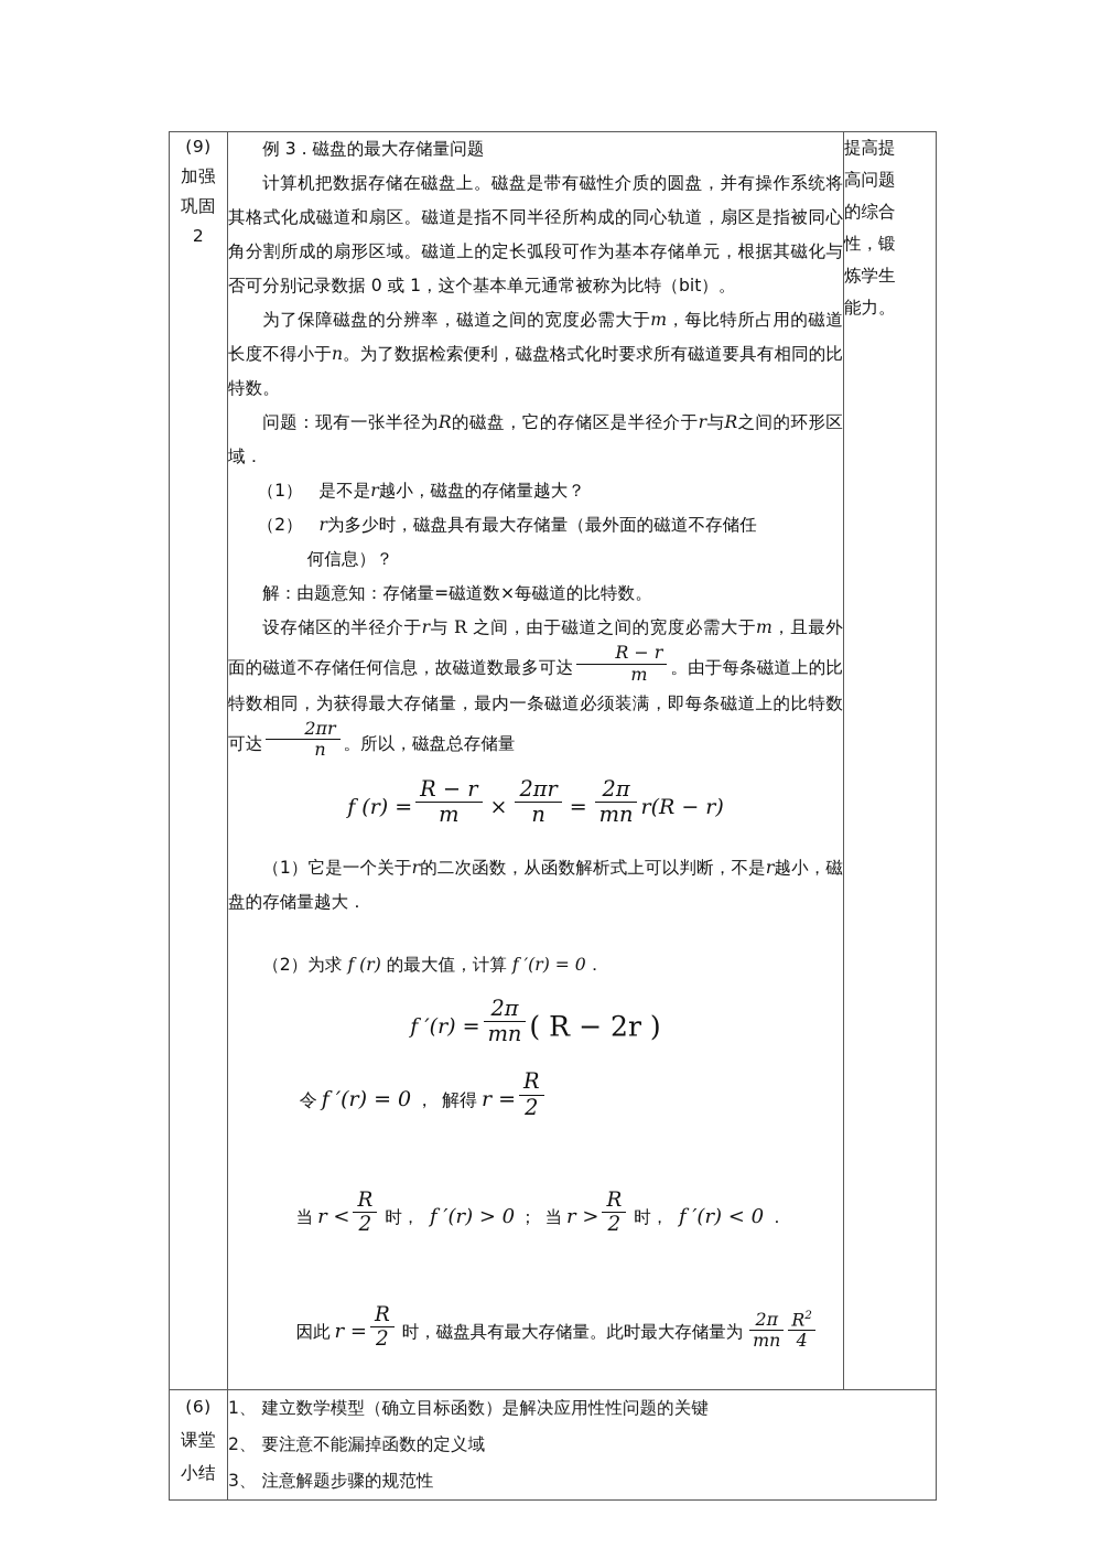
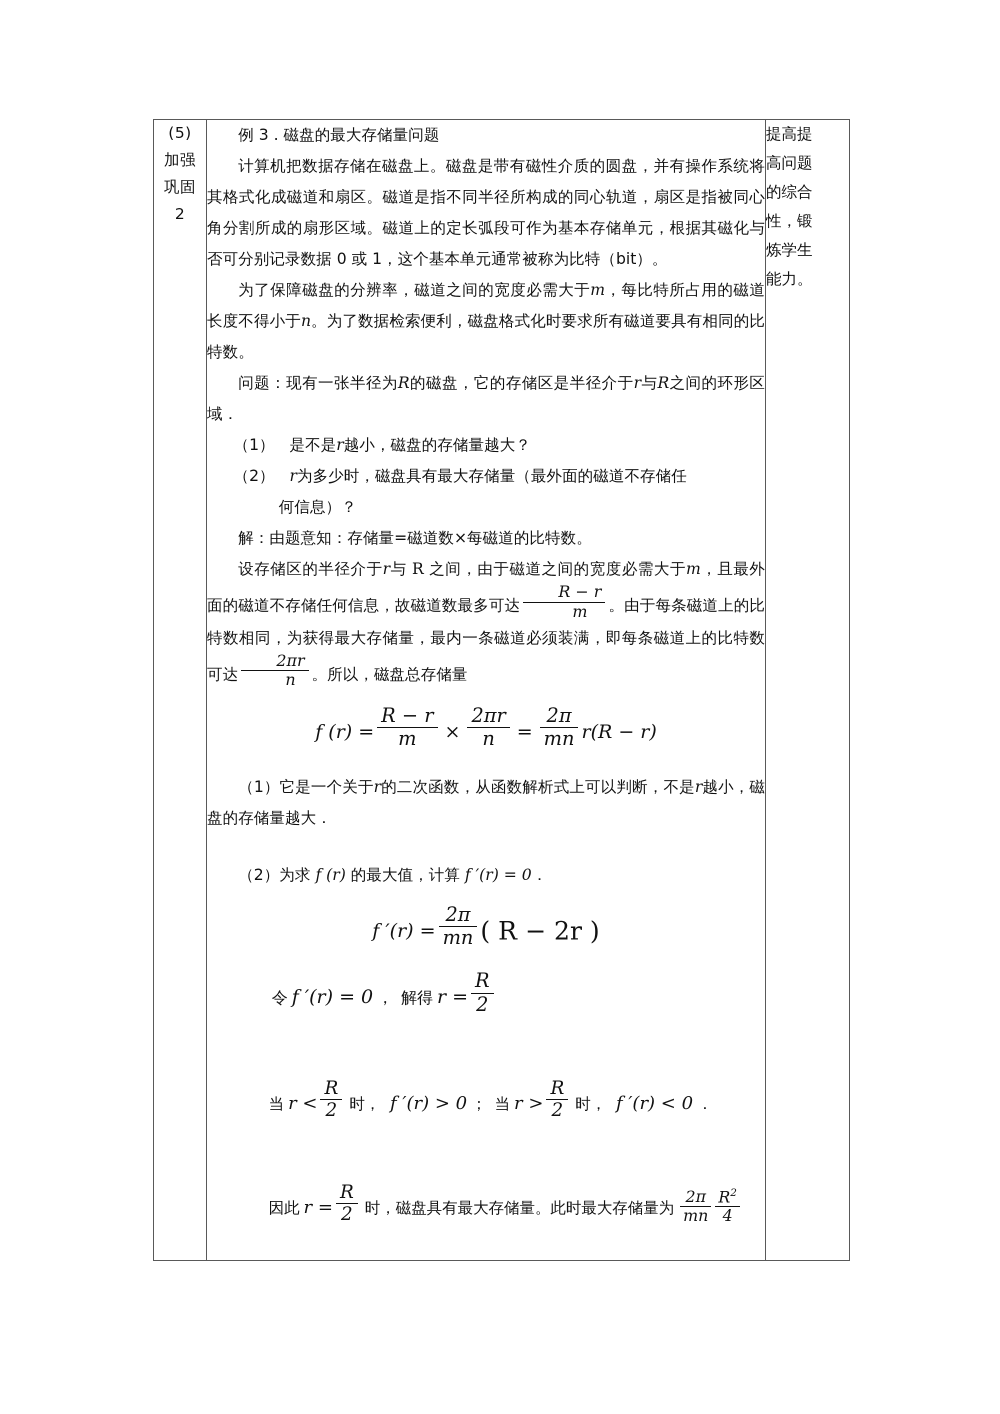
- (9) 加强 巩固 2	例 3 . 磁盘的最大存储量问题 计算机把数据存储在磁盘上。磁盘是带有磁性介质的圆盘，并有操作系统将其格式化成磁道和扇区。磁道是指不同半径所构成的同心轨道，扇区是指被同心角分割所成的扇形区域。磁道上的定长弧段可作为基本存储单元，根据其磁化与否可分别记录数据 0 或 1，这个基本单元通常被称为比特（bit）。 为了保障磁盘的分辨率，磁道之间的宽度必需大于m，每比特所占用的磁道长度不得小于n。为了数据检索便利，磁盘格式化时要求所有磁道要具有相同的比特数。 问题：现有一张半径为R的磁盘，它的存储区是半径介于r与R之间的环形区域． （1） 是不是r越小，磁盘的存储量越大？ （2） r为多少时，磁盘具有最大存储量（最外面的磁道不存储任 何信息）？ 解：由题意知：存储量=磁道数×每磁道的比特数。 设存储区的半径介于r与 R 之间，由于磁道之间的宽度必需大于m，且最外面的磁道不存储任何信息，故磁道数最多可达R − rm 。由于每条磁道上的比特数相同，为获得最大存储量，最内一条磁道必须装满，即每条磁道上的比特数可达2πrn 。所以，磁盘总存储量 f (r) =R − rm ×2πrn =2πmn r(R − r) （1）它是一个关于r的二次函数，从函数解析式上可以判断，不是r越小，磁盘的存储量越大． （2）为求 f (r) 的最大值，计算 f ′(r) = 0． f ′(r) =2πmn ( R − 2r ) 令 f ′(r) = 0 ， 解得 r =R2 当 r <R2 时， f ′(r) > 0 ； 当 r >R2 时， f ′(r) < 0 ． 因此 r =R2 时，磁盘具有最大存储量。此时最大存储量为2πmnR24	提高提 高问题 的综合 性，锻 炼学生 能力。
+ (5) 加强 巩固 2	例 3 . 磁盘的最大存储量问题 计算机把数据存储在磁盘上。磁盘是带有磁性介质的圆盘，并有操作系统将其格式化成磁道和扇区。磁道是指不同半径所构成的同心轨道，扇区是指被同心角分割所成的扇形区域。磁道上的定长弧段可作为基本存储单元，根据其磁化与否可分别记录数据 0 或 1，这个基本单元通常被称为比特（bit）。 为了保障磁盘的分辨率，磁道之间的宽度必需大于m，每比特所占用的磁道长度不得小于n。为了数据检索便利，磁盘格式化时要求所有磁道要具有相同的比特数。 问题：现有一张半径为R的磁盘，它的存储区是半径介于r与R之间的环形区域． （1） 是不是r越小，磁盘的存储量越大？ （2） r为多少时，磁盘具有最大存储量（最外面的磁道不存储任 何信息）？ 解：由题意知：存储量=磁道数×每磁道的比特数。 设存储区的半径介于r与 R 之间，由于磁道之间的宽度必需大于m，且最外面的磁道不存储任何信息，故磁道数最多可达R − rm 。由于每条磁道上的比特数相同，为获得最大存储量，最内一条磁道必须装满，即每条磁道上的比特数可达2πrn 。所以，磁盘总存储量 f (r) =R − rm ×2πrn =2πmn r(R − r) （1）它是一个关于r的二次函数，从函数解析式上可以判断，不是r越小，磁盘的存储量越大． （2）为求 f (r) 的最大值，计算 f ′(r) = 0． f ′(r) =2πmn ( R − 2r ) 令 f ′(r) = 0 ， 解得 r =R2 当 r <R2 时， f ′(r) > 0 ； 当 r >R2 时， f ′(r) < 0 ． 因此 r =R2 时，磁盘具有最大存储量。此时最大存储量为2πmnR24	提高提 高问题 的综合 性，锻 炼学生 能力。
- (6) 课堂 小结	1、 建立数学模型（确立目标函数）是解决应用性性问题的关键 2、 要注意不能漏掉函数的定义域 3、 注意解题步骤的规范性
